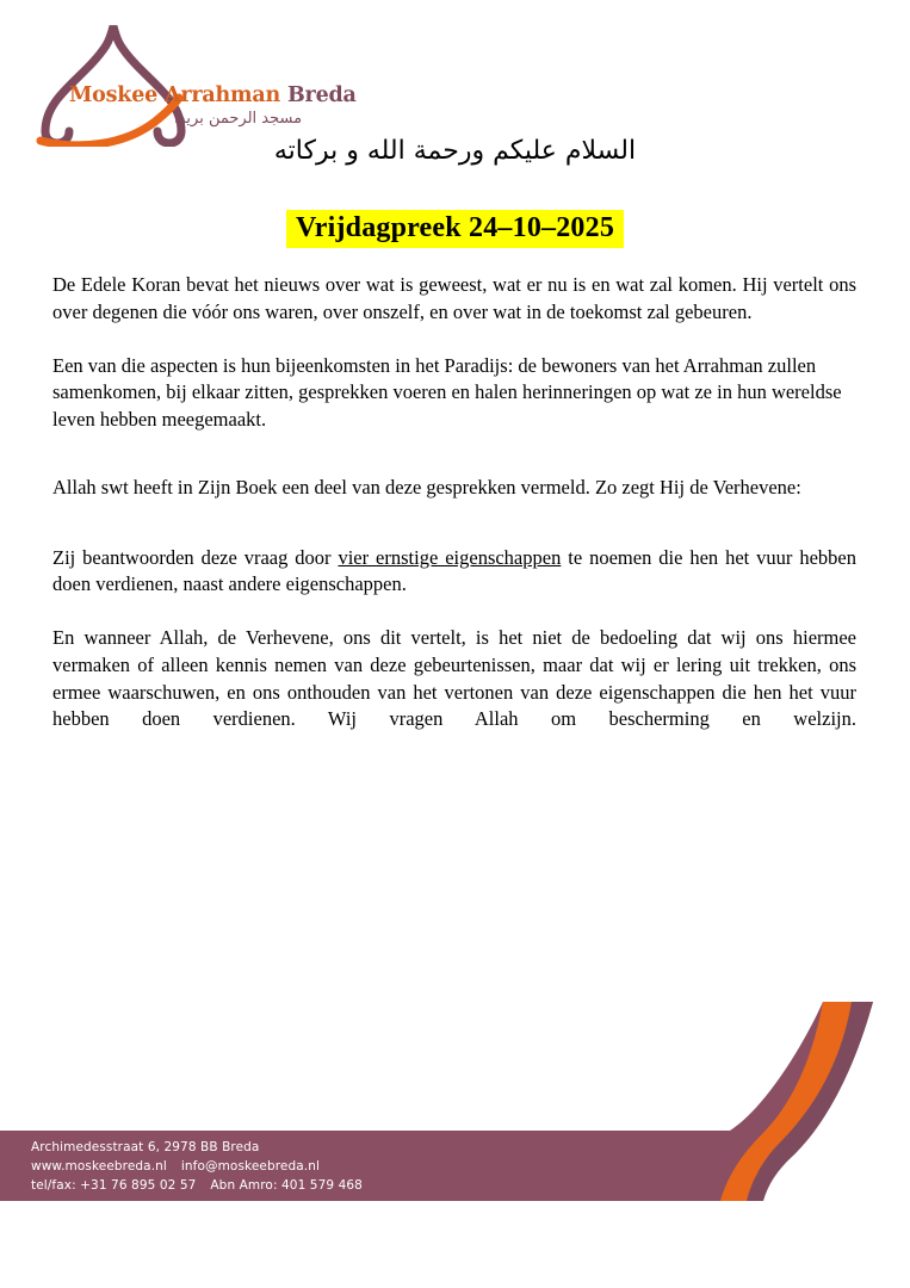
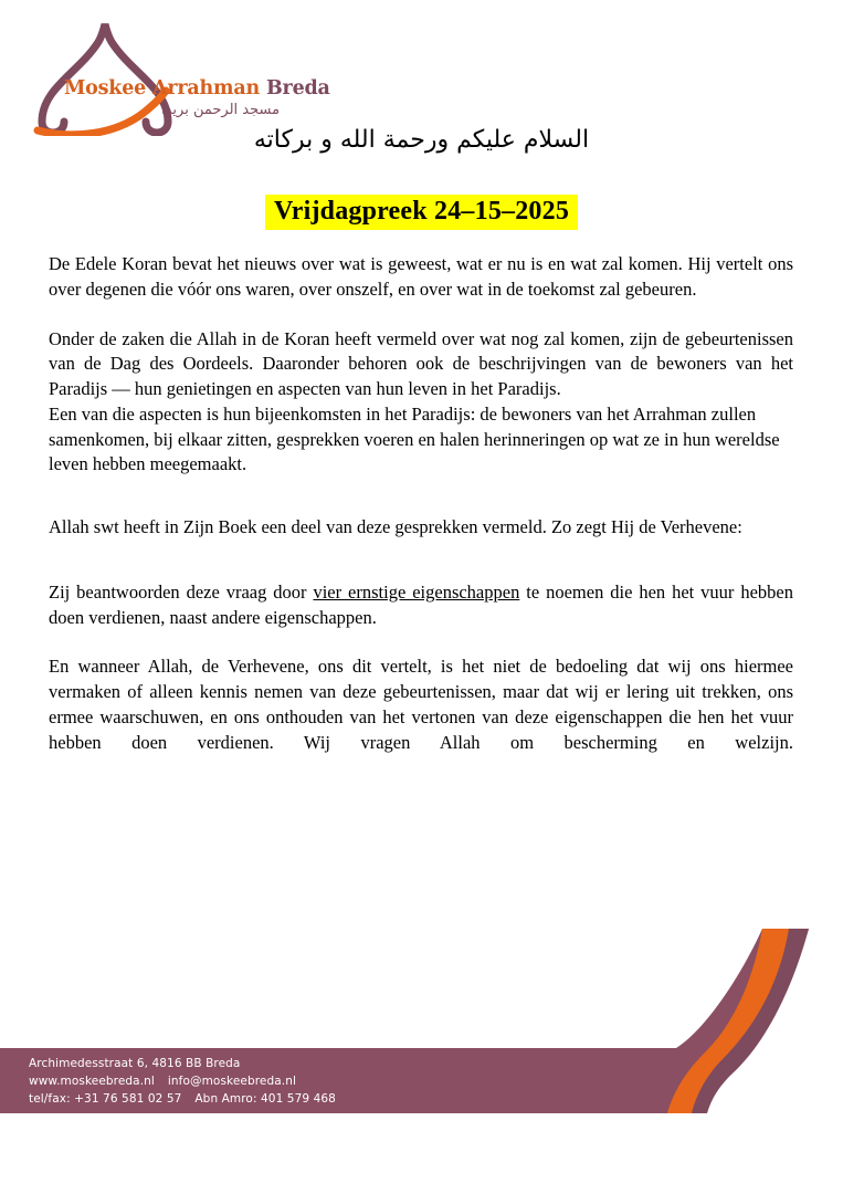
  Moskee Arrahman Breda
  مسجد الرحمن بريدا
  السلام عليكم ورحمة الله و بركاته
- Vrijdagpreek 24–10–2025
+ Vrijdagpreek 24–15–2025
  De Edele Koran bevat het nieuws over wat is geweest, wat er nu is en wat zal komen. Hij vertelt ons over degenen die vóór ons waren, over onszelf, en over wat in de toekomst zal gebeuren.
+ Onder de zaken die Allah in de Koran heeft vermeld over wat nog zal komen, zijn de gebeurtenissen van de Dag des Oordeels. Daaronder behoren ook de beschrijvingen van de bewoners van het Paradijs — hun genietingen en aspecten van hun leven in het Paradijs.
  Een van die aspecten is hun bijeenkomsten in het Paradijs: de bewoners van het Arrahman zullen samenkomen, bij elkaar zitten, gesprekken voeren en halen herinneringen op wat ze in hun wereldse leven hebben meegemaakt.
  Allah swt heeft in Zijn Boek een deel van deze gesprekken vermeld. Zo zegt Hij de Verhevene:
  Zij beantwoorden deze vraag door vier ernstige eigenschappen te noemen die hen het vuur hebben doen verdienen, naast andere eigenschappen.
  En wanneer Allah, de Verhevene, ons dit vertelt, is het niet de bedoeling dat wij ons hiermee vermaken of alleen kennis nemen van deze gebeurtenissen, maar dat wij er lering uit trekken, ons ermee waarschuwen, en ons onthouden van het vertonen van deze eigenschappen die hen het vuur hebben doen verdienen. Wij vragen Allah om bescherming en welzijn.
- Archimedesstraat 6, 2978 BB Breda
+ Archimedesstraat 6, 4816 BB Breda
  www.moskeebreda.nl info@moskeebreda.nl
- tel/fax: +31 76 895 02 57 Abn Amro: 401 579 468
+ tel/fax: +31 76 581 02 57 Abn Amro: 401 579 468
